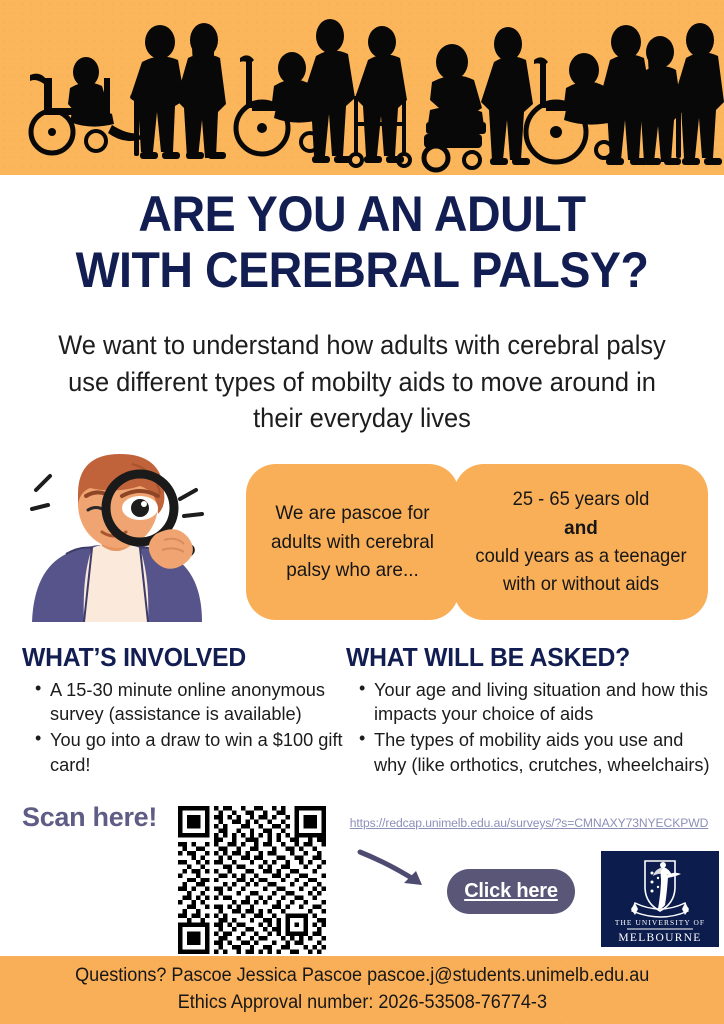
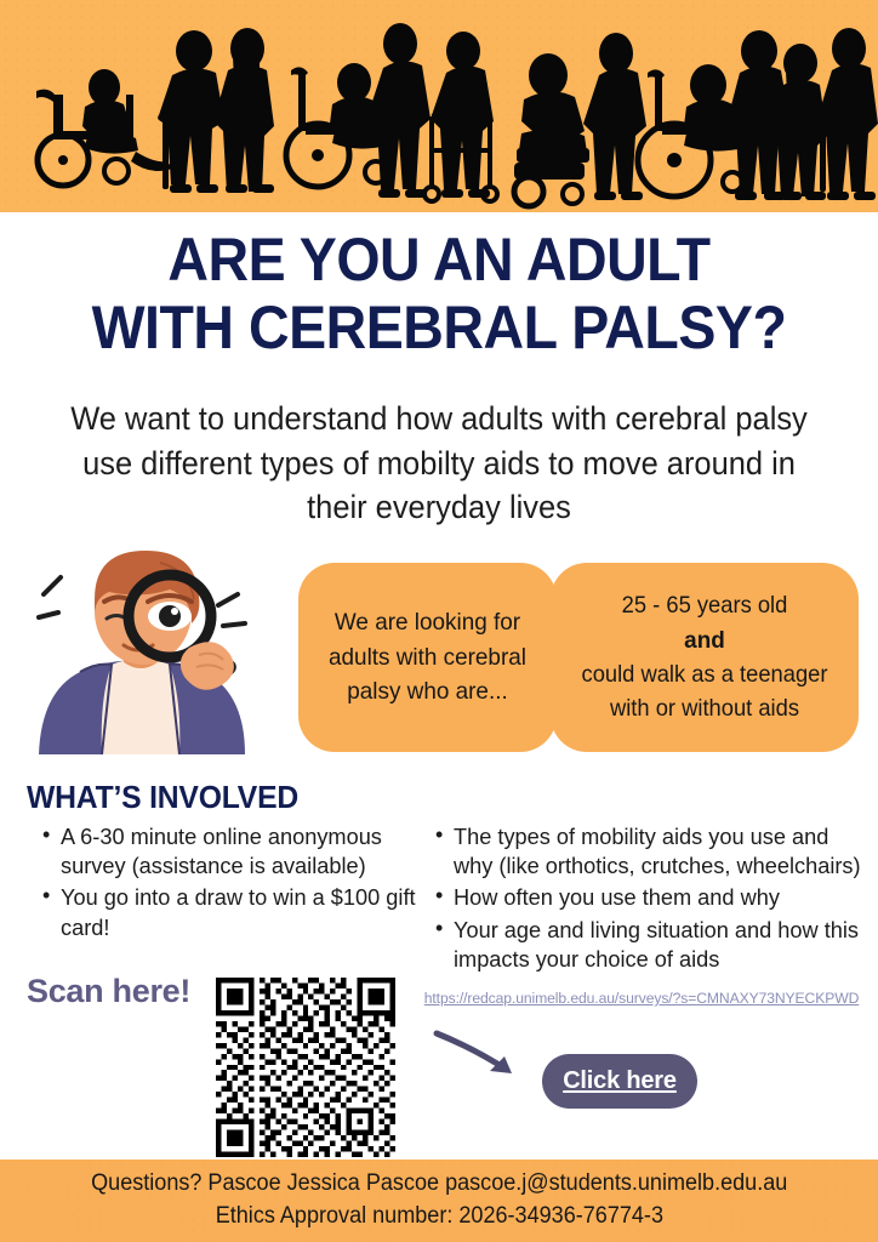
  ARE YOU AN ADULT
  WITH CEREBRAL PALSY?
  We want to understand how adults with cerebral palsy use different types of mobilty aids to move around in their everyday lives
- We are pascoe for adults with cerebral palsy who are...
+ We are looking for adults with cerebral palsy who are...
  25 - 65 years old
  and
- could years as a teenager with or without aids
+ could walk as a teenager with or without aids
  WHAT’S INVOLVED
- A 15-30 minute online anonymous survey (assistance is available)
+ A 6-30 minute online anonymous survey (assistance is available)
  You go into a draw to win a $100 gift card!
- WHAT WILL BE ASKED?
- Your age and living situation and how this impacts your choice of aids
+ The types of mobility aids you use and why (like orthotics, crutches, wheelchairs)
+ How often you use them and why
- The types of mobility aids you use and why (like orthotics, crutches, wheelchairs)
+ Your age and living situation and how this impacts your choice of aids
  https://redcap.unimelb.edu.au/surveys/?s=CMNAXY73NYECKPWD
  Scan here!
  Click here
- THE UNIVERSITY OF
- MELBOURNE
  Questions? Pascoe Jessica Pascoe pascoe.j@students.unimelb.edu.au
- Ethics Approval number: 2026-53508-76774-3
+ Ethics Approval number: 2026-34936-76774-3
